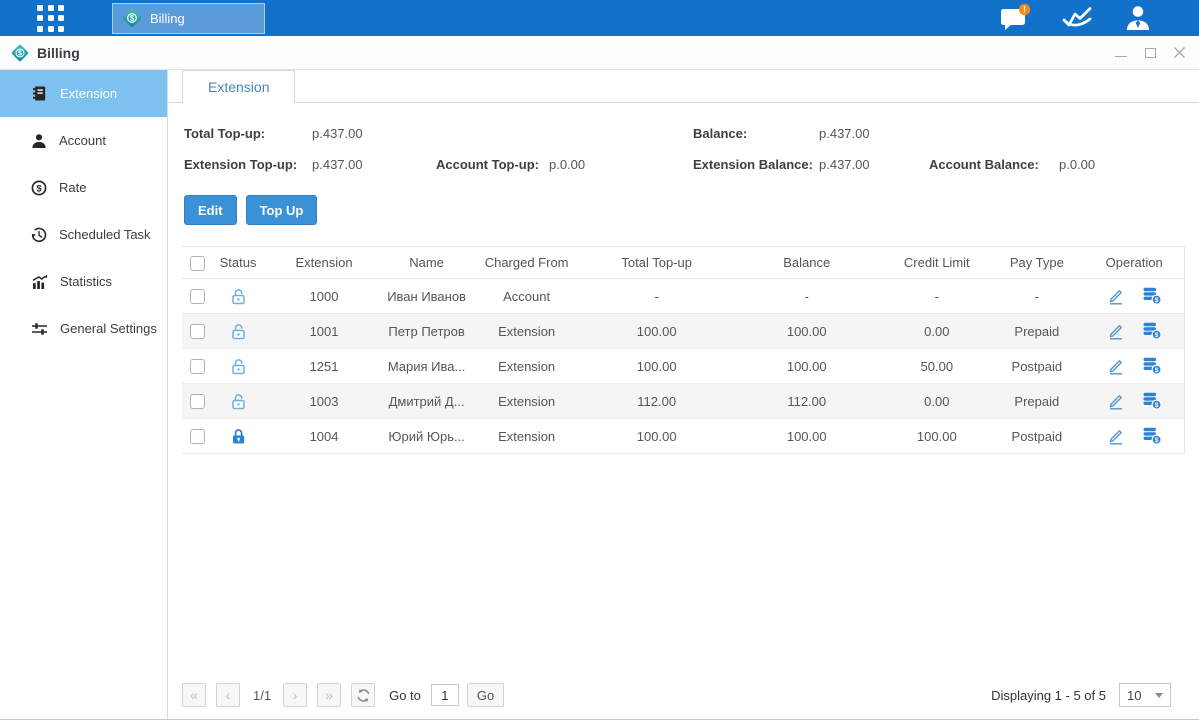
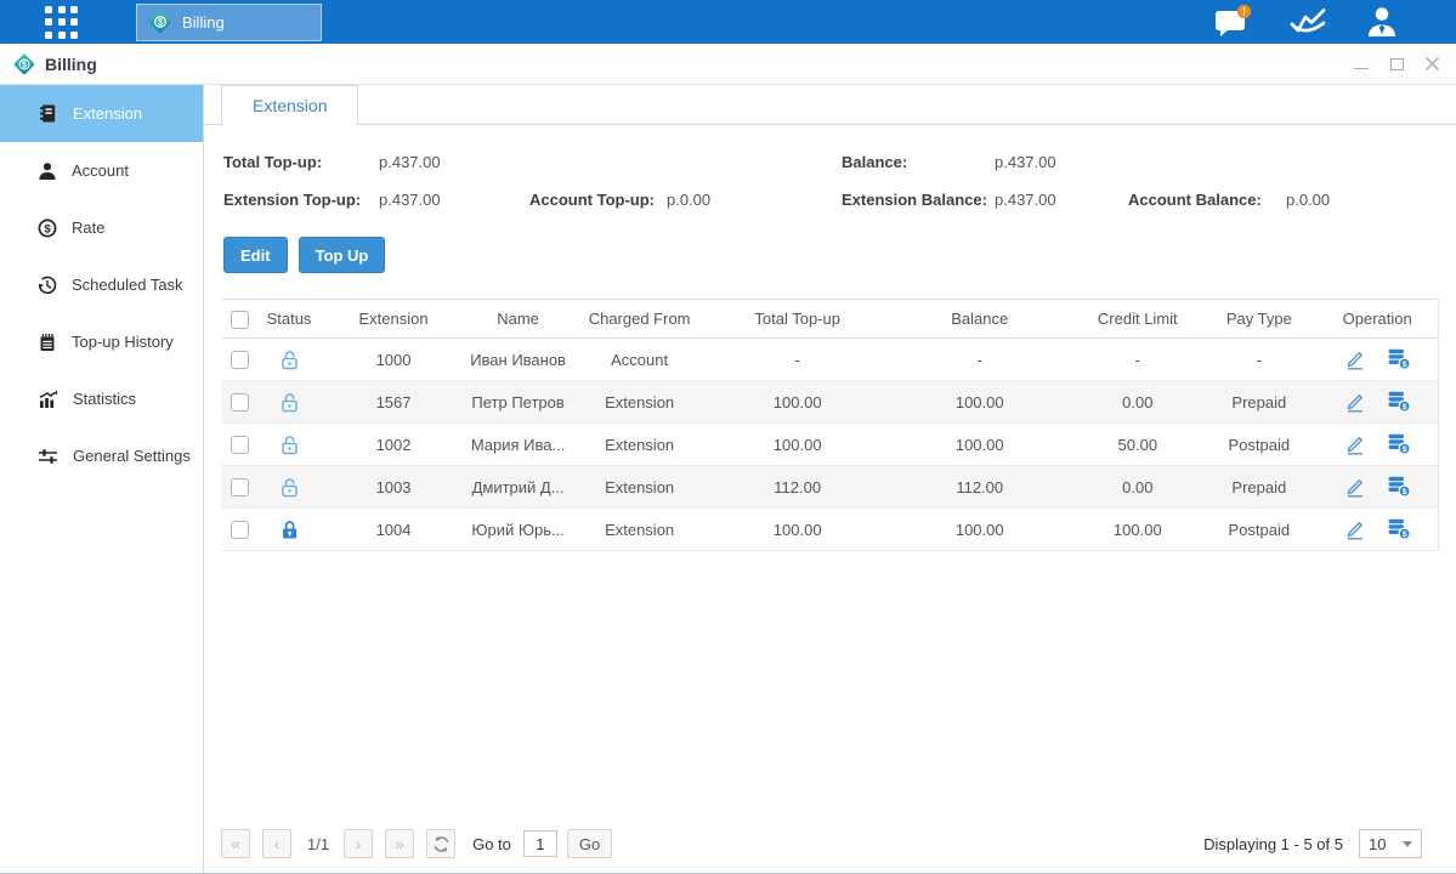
  $
  Billing
  !
  $
  Billing
  Extension
  Account
  $
  Rate
  Scheduled Task
+ Top-up History
  Statistics
  General Settings
  Extension
  Total Top-up:
  p.437.00
  Balance:
  p.437.00
  Extension Top-up:
  p.437.00
  Account Top-up:
  p.0.00
  Extension Balance:
  p.437.00
  Account Balance:
  p.0.00
  Edit
  Top Up
  	Status	Extension	Name	Charged From	Total Top-up	Balance	Credit Limit	Pay Type	Operation
  		1000	Иван Иванов	Account	-	-	-	-
- 		1001	Петр Петров	Extension	100.00	100.00	0.00	Prepaid
+ 		1567	Петр Петров	Extension	100.00	100.00	0.00	Prepaid
- 		1251	Мария Ива...	Extension	100.00	100.00	50.00	Postpaid
+ 		1002	Мария Ива...	Extension	100.00	100.00	50.00	Postpaid
  		1003	Дмитрий Д...	Extension	112.00	112.00	0.00	Prepaid
  		1004	Юрий Юрь...	Extension	100.00	100.00	100.00	Postpaid
  «
  ‹
  1/1
  ›
  »
  Go to
  1
  Go
  Displaying 1 - 5 of 5
  10
